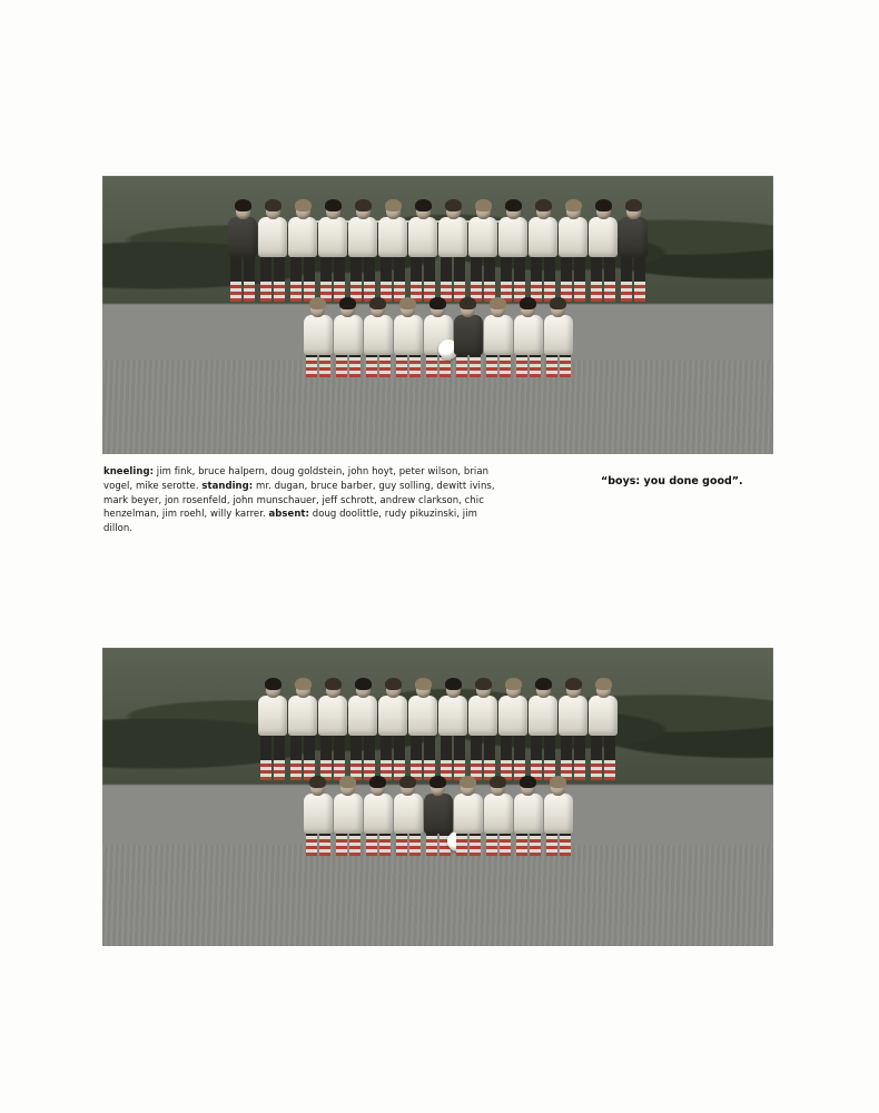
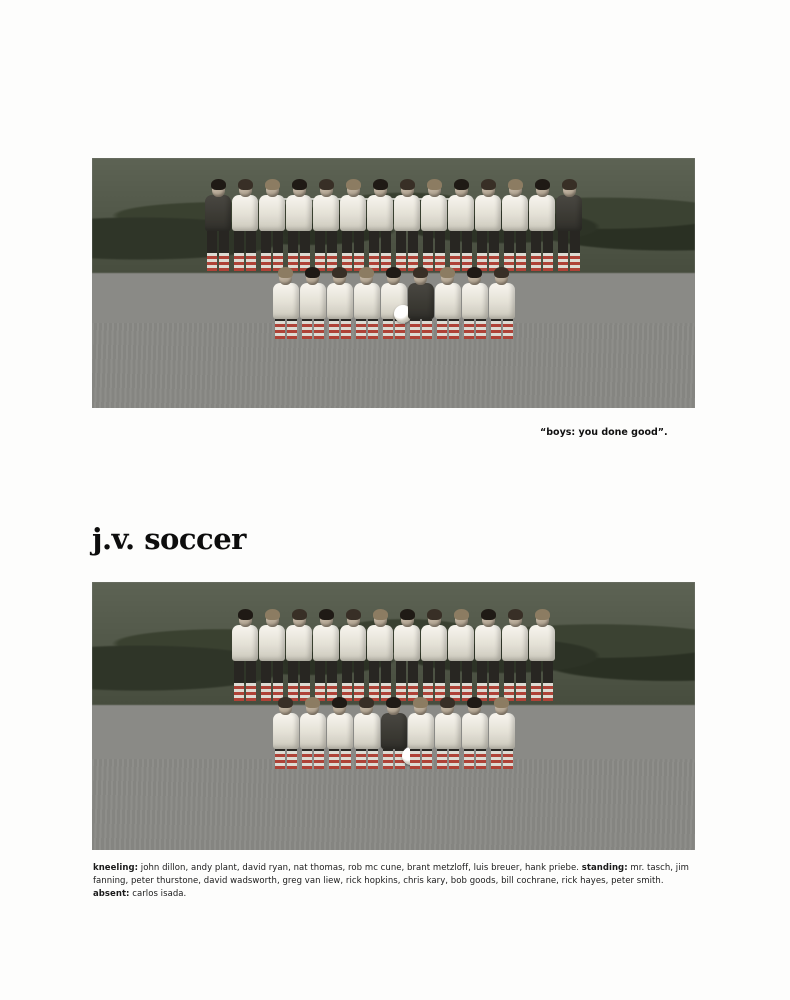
- kneeling: jim fink, bruce halpern, doug goldstein, john hoyt, peter wilson, brian vogel, mike serotte. standing: mr. dugan, bruce barber, guy solling, dewitt ivins, mark beyer, jon rosenfeld, john munschauer, jeff schrott, andrew clarkson, chic henzelman, jim roehl, willy karrer. absent: doug doolittle, rudy pikuzinski, jim dillon.
  “boys: you done good”.
+ j.v. soccer
+ kneeling: john dillon, andy plant, david ryan, nat thomas, rob mc cune, brant metzloff, luis breuer, hank priebe. standing: mr. tasch, jim fanning, peter thurstone, david wadsworth, greg van liew, rick hopkins, chris kary, bob goods, bill cochrane, rick hayes, peter smith. absent: carlos isada.
